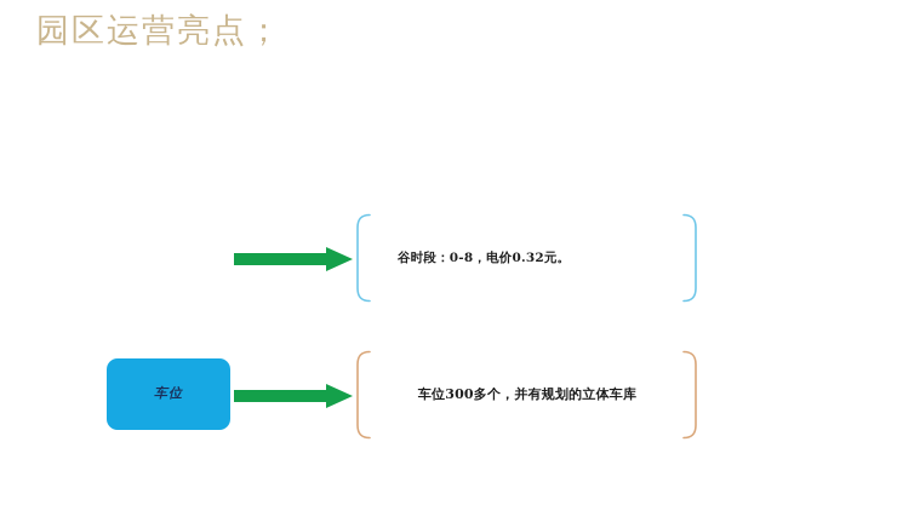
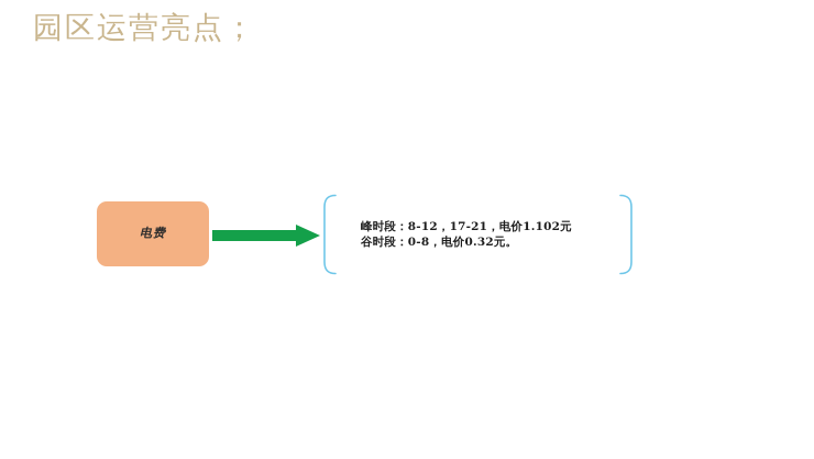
  园区运营亮点；
+ 电费
+ 峰时段：8-12，17-21，电价1.102元
  谷时段：0-8，电价0.32元。
- 车位
- 车位300多个，并有规划的立体车库
